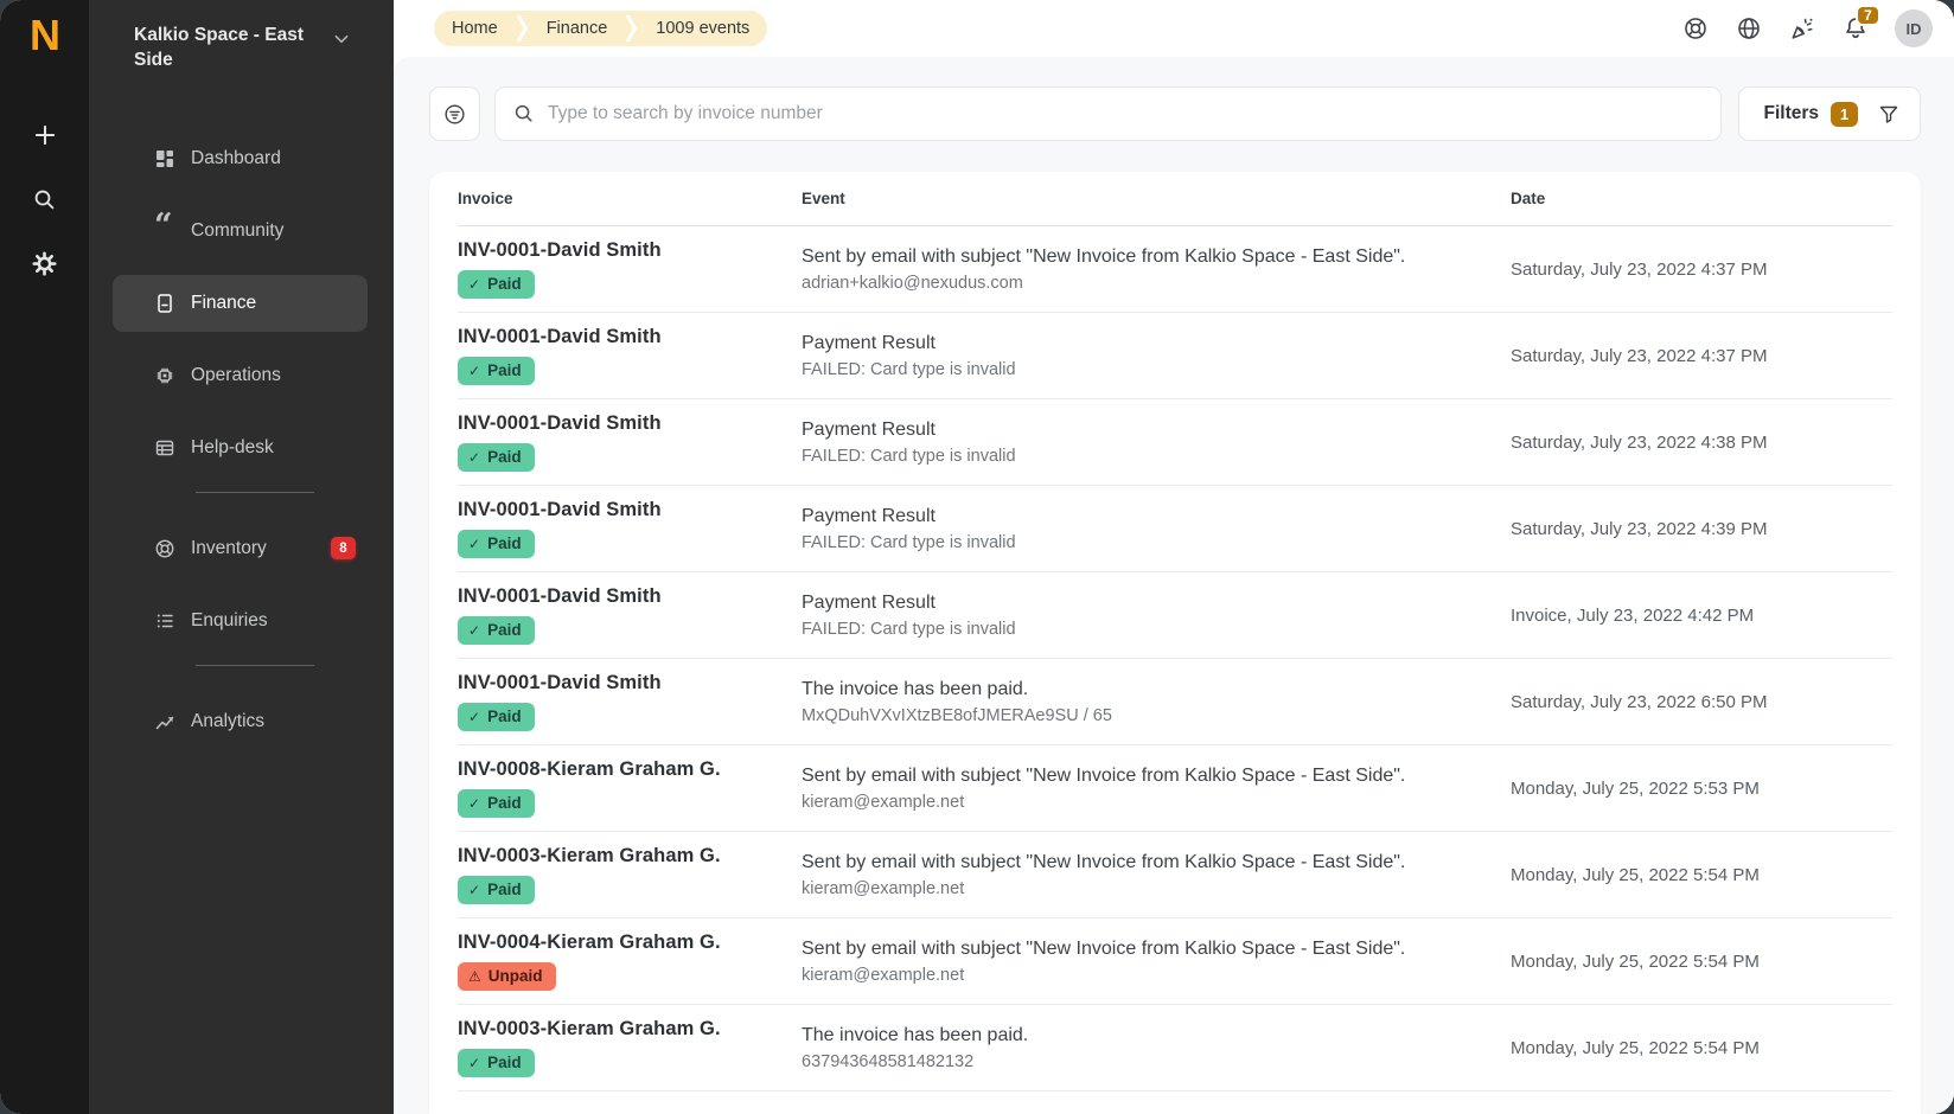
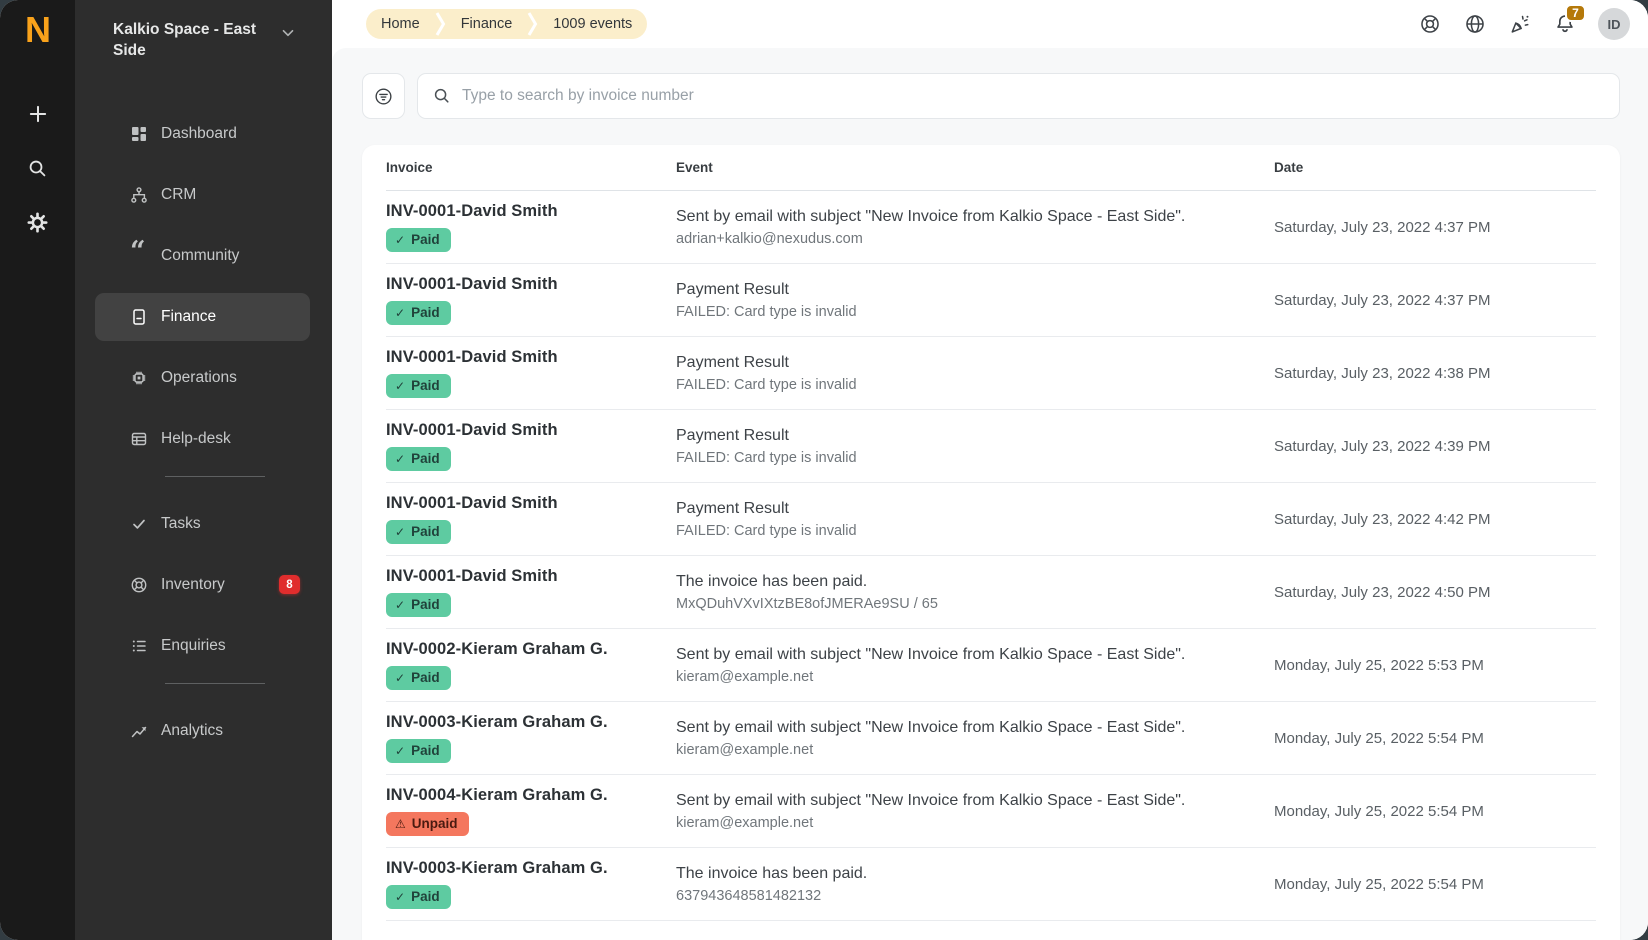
  N
  Kalkio Space - East Side
  Dashboard
+ CRM
  “
  Community
  Finance
  Operations
  Help-desk
+ Tasks
  Inventory
  8
  Enquiries
  Analytics
  Home
  Finance
  1009 events
  7
  ID
  Type to search by invoice number
- Filters
- 1
  Invoice
  Event
  Date
  INV-0001-David Smith
  Paid
  Sent by email with subject "New Invoice from Kalkio Space - East Side".
  adrian+kalkio@nexudus.com
  Saturday, July 23, 2022 4:37 PM
  INV-0001-David Smith
  Paid
  Payment Result
  FAILED: Card type is invalid
  Saturday, July 23, 2022 4:37 PM
  INV-0001-David Smith
  Paid
  Payment Result
  FAILED: Card type is invalid
  Saturday, July 23, 2022 4:38 PM
  INV-0001-David Smith
  Paid
  Payment Result
  FAILED: Card type is invalid
  Saturday, July 23, 2022 4:39 PM
  INV-0001-David Smith
  Paid
  Payment Result
  FAILED: Card type is invalid
- Invoice, July 23, 2022 4:42 PM
+ Saturday, July 23, 2022 4:42 PM
  INV-0001-David Smith
  Paid
  The invoice has been paid.
  MxQDuhVXvIXtzBE8ofJMERAe9SU / 65
- Saturday, July 23, 2022 6:50 PM
+ Saturday, July 23, 2022 4:50 PM
- INV-0008-Kieram Graham G.
+ INV-0002-Kieram Graham G.
  Paid
  Sent by email with subject "New Invoice from Kalkio Space - East Side".
  kieram@example.net
  Monday, July 25, 2022 5:53 PM
  INV-0003-Kieram Graham G.
  Paid
  Sent by email with subject "New Invoice from Kalkio Space - East Side".
  kieram@example.net
  Monday, July 25, 2022 5:54 PM
  INV-0004-Kieram Graham G.
  Unpaid
  Sent by email with subject "New Invoice from Kalkio Space - East Side".
  kieram@example.net
  Monday, July 25, 2022 5:54 PM
  INV-0003-Kieram Graham G.
  Paid
  The invoice has been paid.
  637943648581482132
  Monday, July 25, 2022 5:54 PM
